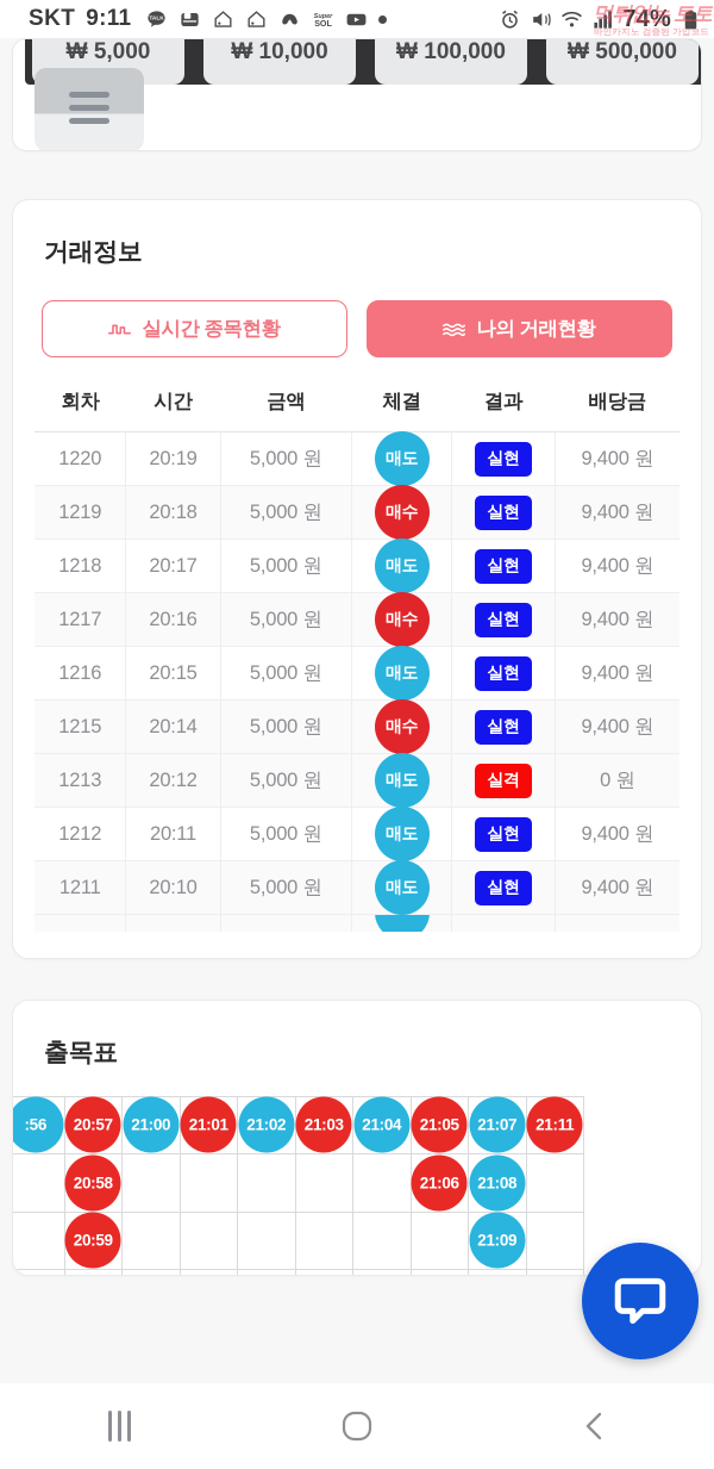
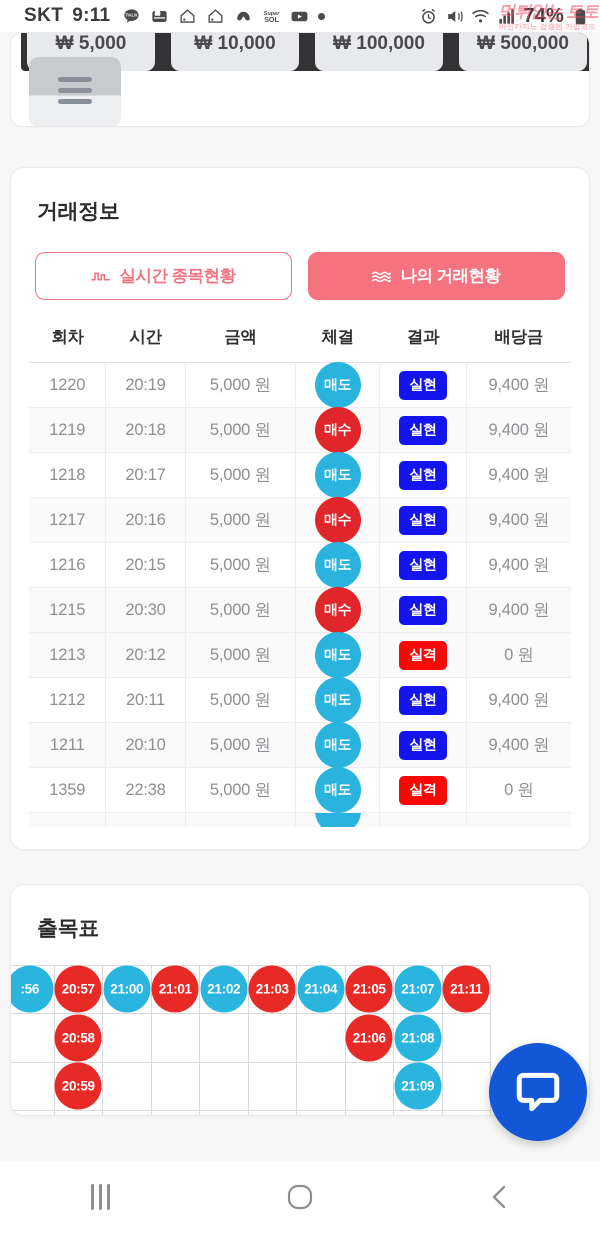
  SKT
  9:11
  SOL
  74%
  먹튀없는 토토
  바인카지노 검증된 가입코드
  ₩ 5,000
  ₩ 10,000
  ₩ 100,000
  ₩ 500,000
  거래정보
  실시간 종목현황
  나의 거래현황
  회차	시간	금액	체결	결과	배당금
  1220	20:19	5,000 원	매도	실현	9,400 원
  1219	20:18	5,000 원	매수	실현	9,400 원
  1218	20:17	5,000 원	매도	실현	9,400 원
  1217	20:16	5,000 원	매수	실현	9,400 원
  1216	20:15	5,000 원	매도	실현	9,400 원
- 1215	20:14	5,000 원	매수	실현	9,400 원
+ 1215	20:30	5,000 원	매수	실현	9,400 원
  1213	20:12	5,000 원	매도	실격	0 원
  1212	20:11	5,000 원	매도	실현	9,400 원
  1211	20:10	5,000 원	매도	실현	9,400 원
+ 1359	22:38	5,000 원	매도	실격	0 원
  출목표
  :56	20:57	21:00	21:01	21:02	21:03	21:04	21:05	21:07	21:11
  	20:58						21:06	21:08
  	20:59							21:09
